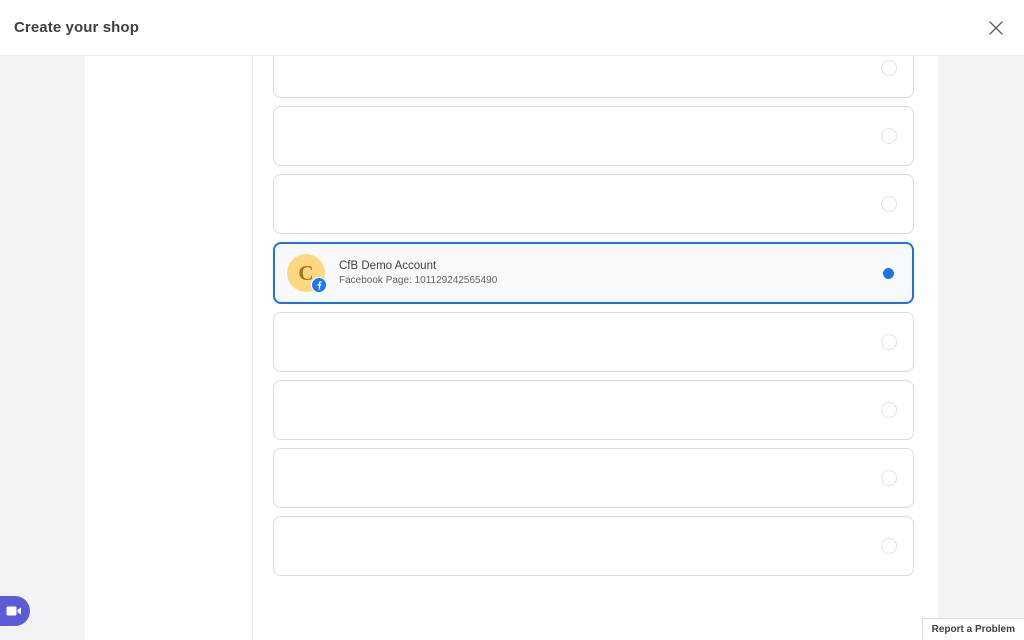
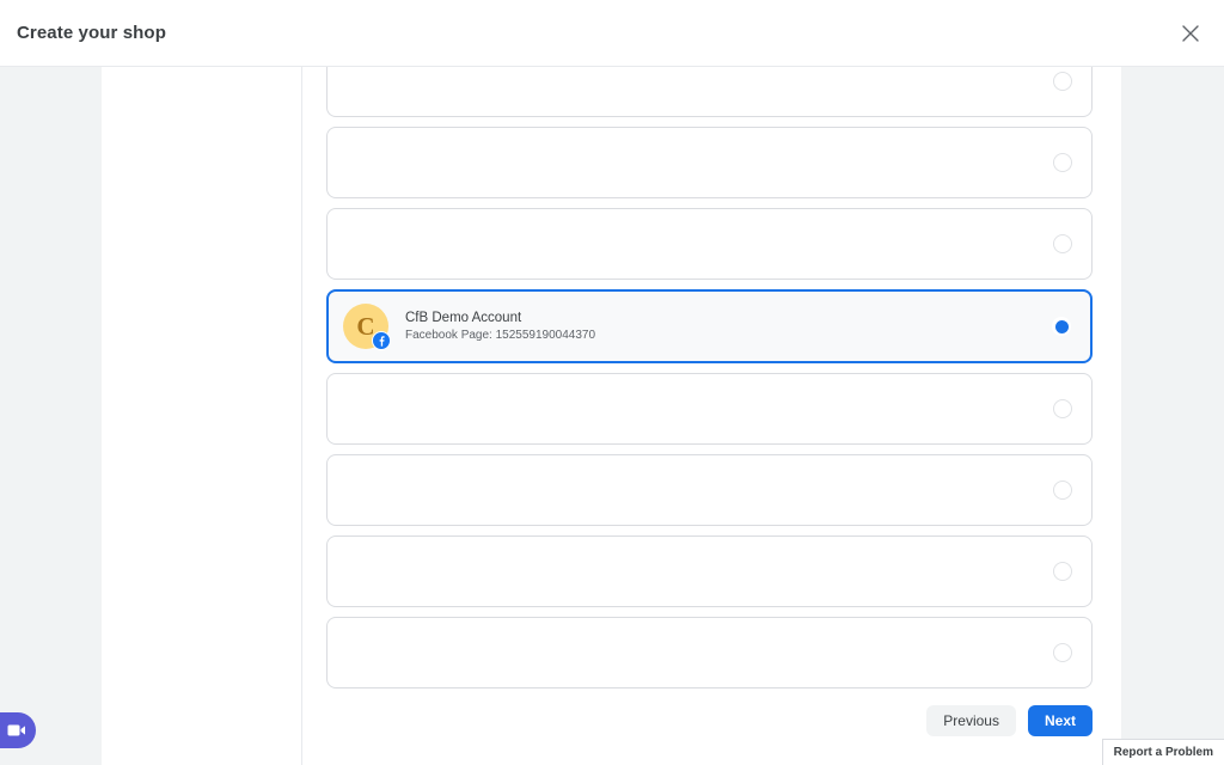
  Create your shop
  C
  CfB Demo Account
- Facebook Page: 101129242565490
+ Facebook Page: 152559190044370
+ Previous
+ Next
  Report a Problem
